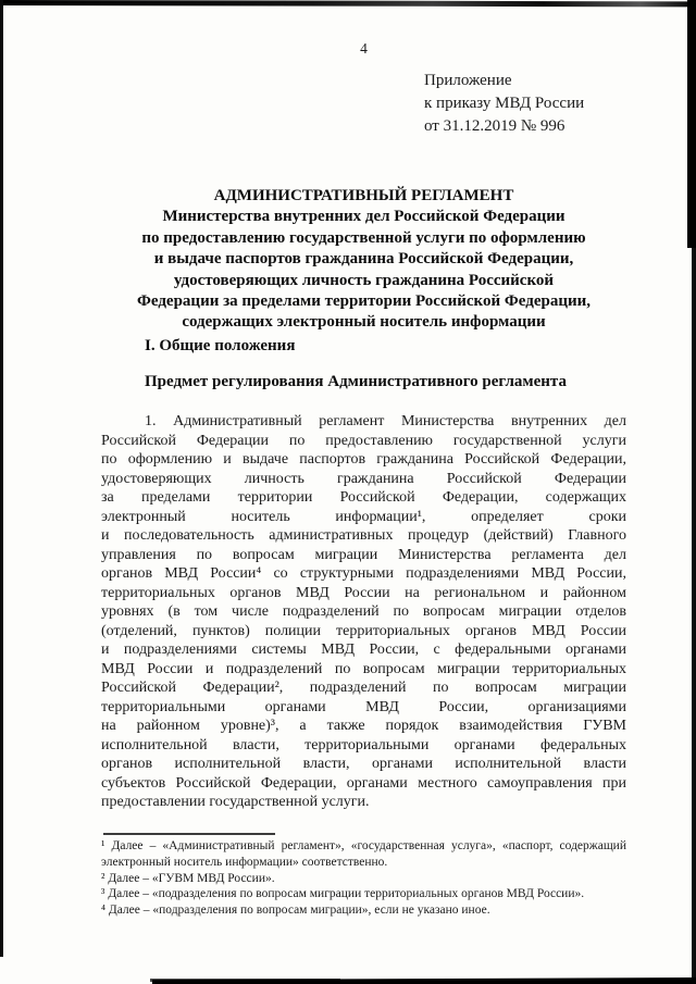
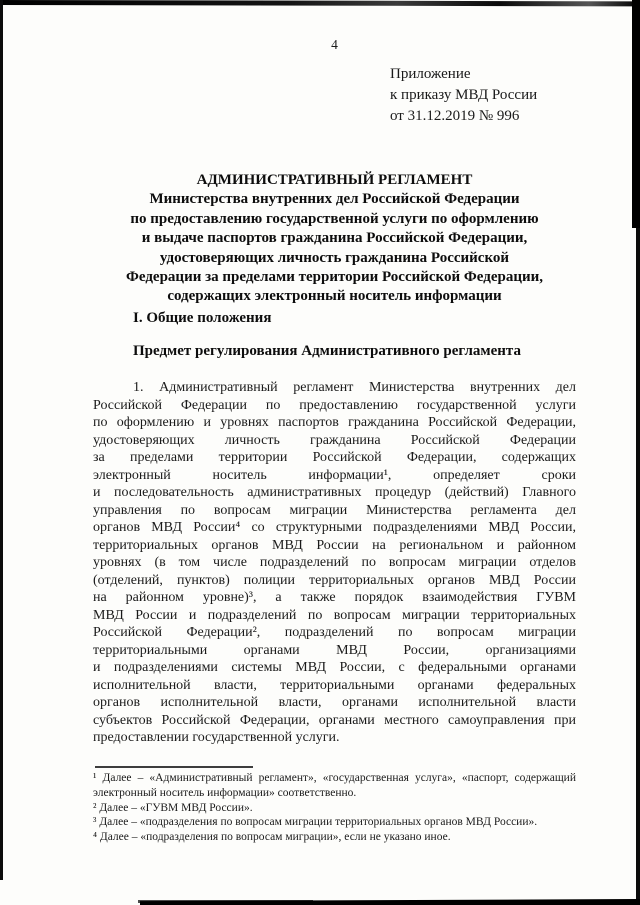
  4
  Приложение
  к приказу МВД России
  от 31.12.2019 № 996
  АДМИНИСТРАТИВНЫЙ РЕГЛАМЕНТ
  Министерства внутренних дел Российской Федерации
  по предоставлению государственной услуги по оформлению
  и выдаче паспортов гражданина Российской Федерации,
  удостоверяющих личность гражданина Российской
  Федерации за пределами территории Российской Федерации,
  содержащих электронный носитель информации
  I. Общие положения
  Предмет регулирования Административного регламента
  1. Административный регламент Министерства внутренних дел
  Российской Федерации по предоставлению государственной услуги
- по оформлению и выдаче паспортов гражданина Российской Федерации,
+ по оформлению и уровнях паспортов гражданина Российской Федерации,
  удостоверяющих личность гражданина Российской Федерации
  за пределами территории Российской Федерации, содержащих
  электронный носитель информации¹, определяет сроки
  и последовательность административных процедур (действий) Главного
  управления по вопросам миграции Министерства регламента дел
  органов МВД России⁴ со структурными подразделениями МВД России,
  территориальных органов МВД России на региональном и районном
  уровнях (в том числе подразделений по вопросам миграции отделов
  (отделений, пунктов) полиции территориальных органов МВД России
- и подразделениями системы МВД России, с федеральными органами
+ на районном уровне)³, а также порядок взаимодействия ГУВМ
  МВД России и подразделений по вопросам миграции территориальных
  Российской Федерации², подразделений по вопросам миграции
  территориальными органами МВД России, организациями
- на районном уровне)³, а также порядок взаимодействия ГУВМ
+ и подразделениями системы МВД России, с федеральными органами
  исполнительной власти, территориальными органами федеральных
  органов исполнительной власти, органами исполнительной власти
  субъектов Российской Федерации, органами местного самоуправления при
  предоставлении государственной услуги.
  ¹ Далее – «Административный регламент», «государственная услуга», «паспорт, содержащий
  электронный носитель информации» соответственно.
  ² Далее – «ГУВМ МВД России».
  ³ Далее – «подразделения по вопросам миграции территориальных органов МВД России».
  ⁴ Далее – «подразделения по вопросам миграции», если не указано иное.
